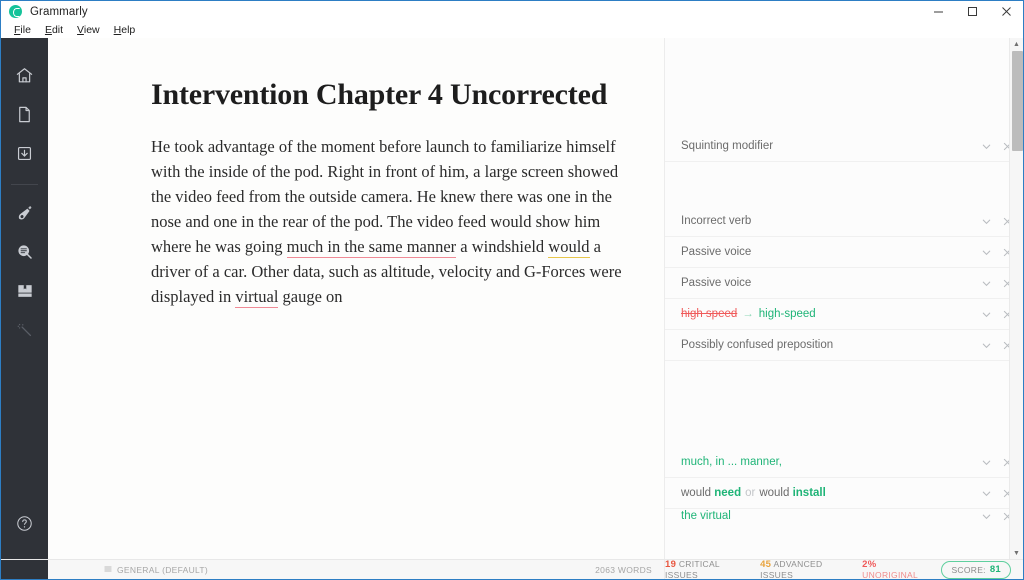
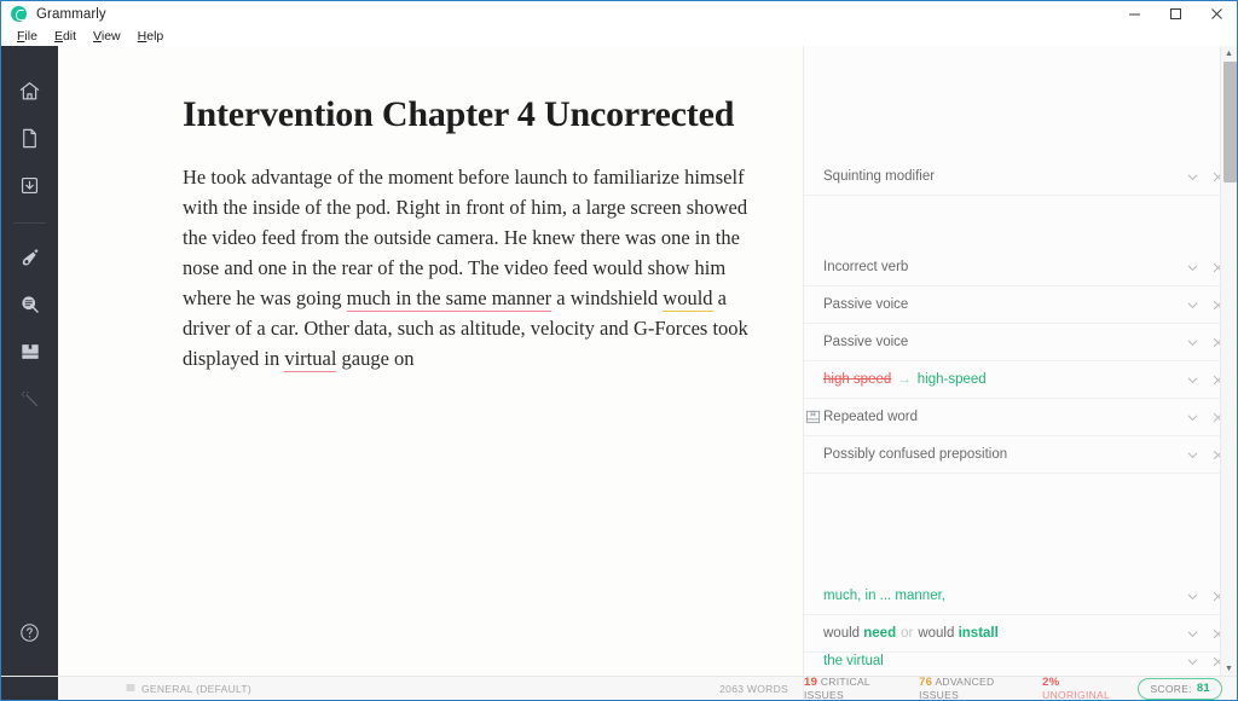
  Grammarly
  File
  Edit
  View
  Help
  Intervention Chapter 4 Uncorrected
- He took advantage of the moment before launch to familiarize himself with the inside of the pod. Right in front of him, a large screen showed the video feed from the outside camera. He knew there was one in the nose and one in the rear of the pod. The video feed would show him where he was going much in the same manner a windshield would a driver of a car. Other data, such as altitude, velocity and G-Forces were displayed in virtual gauge on
+ He took advantage of the moment before launch to familiarize himself with the inside of the pod. Right in front of him, a large screen showed the video feed from the outside camera. He knew there was one in the nose and one in the rear of the pod. The video feed would show him where he was going much in the same manner a windshield would a driver of a car. Other data, such as altitude, velocity and G-Forces took displayed in virtual gauge on
  Squinting modifier
  Incorrect verb
  Passive voice
  Passive voice
  high speed → high-speed
+ Repeated word
  Possibly confused preposition
  much, in ... manner,
  would need or would install
  the virtual
  GENERAL (DEFAULT)
  2063 WORDS
  19 CRITICAL ISSUES
- 45 ADVANCED ISSUES
+ 76 ADVANCED ISSUES
  2% UNORIGINAL
  SCORE:
  81
